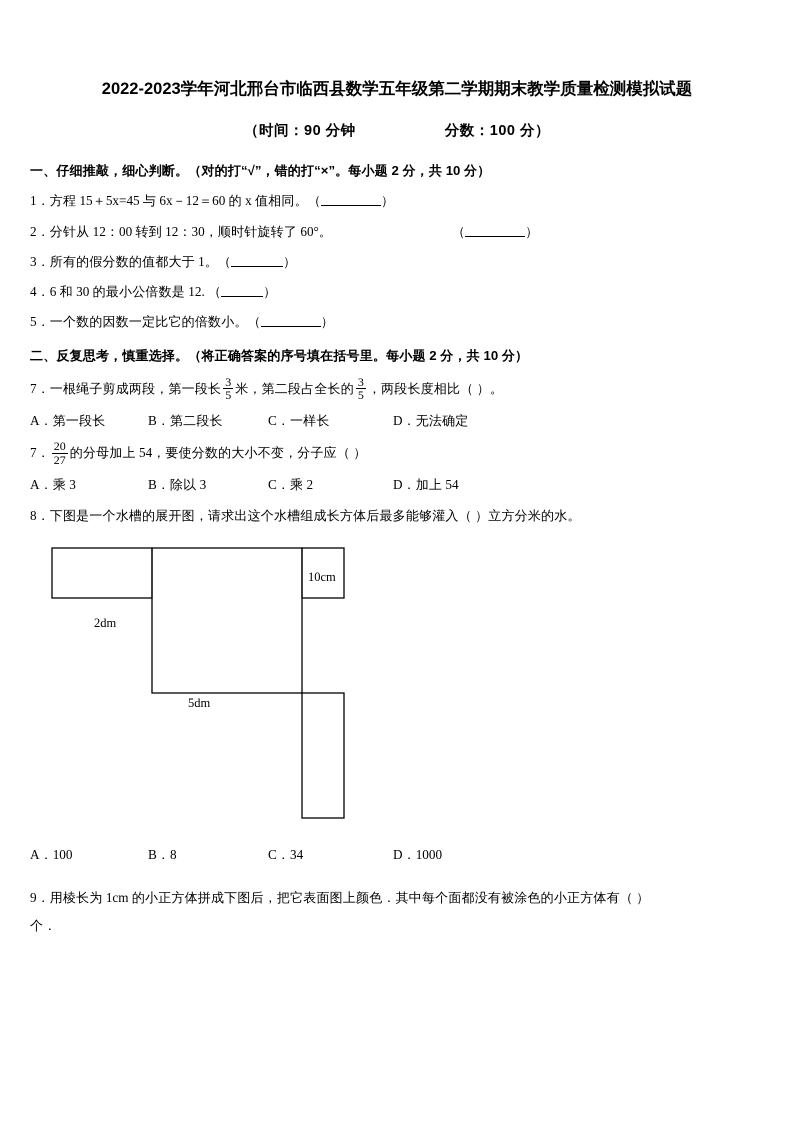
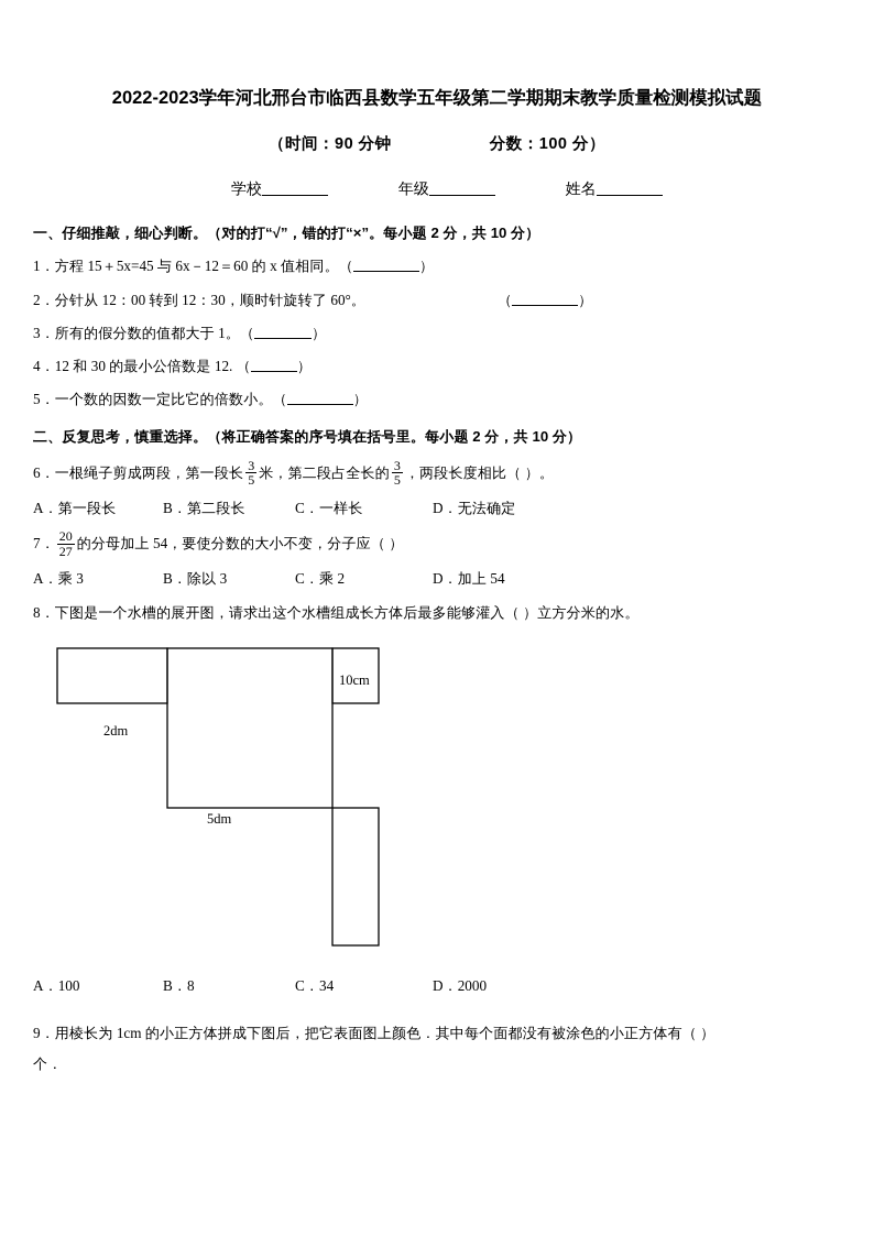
  2022-2023学年河北邢台市临西县数学五年级第二学期期末教学质量检测模拟试题
  （时间：90 分钟 分数：100 分）
+ 学校 年级 姓名
  一、仔细推敲，细心判断。（对的打“√”，错的打“×”。每小题 2 分，共 10 分）
  1．方程 15＋5x=45 与 6x－12＝60 的 x 值相同。（ ）
  2．分针从 12：00 转到 12：30，顺时针旋转了 60°。 （ ）
  3．所有的假分数的值都大于 1。（ ）
- 4．6 和 30 的最小公倍数是 12. （ ）
+ 4．12 和 30 的最小公倍数是 12. （ ）
  5．一个数的因数一定比它的倍数小。（ ）
  二、反复思考，慎重选择。（将正确答案的序号填在括号里。每小题 2 分，共 10 分）
- 7．一根绳子剪成两段，第一段长
+ 6．一根绳子剪成两段，第一段长
  3
  5
  米，第二段占全长的
  3
  5
  ，两段长度相比（ ）。
  A．第一段长
  B．第二段长
  C．一样长
  D．无法确定
  7．
  20
  27
  的分母加上 54，要使分数的大小不变，分子应（ ）
  A．乘 3
  B．除以 3
  C．乘 2
  D．加上 54
  8．下图是一个水槽的展开图，请求出这个水槽组成长方体后最多能够灌入（ ）立方分米的水。
  10cm
  2dm
  5dm
  A．100
  B．8
  C．34
- D．1000
+ D．2000
  9．用棱长为 1cm 的小正方体拼成下图后，把它表面图上颜色．其中每个面都没有被涂色的小正方体有（ ）
  个．
